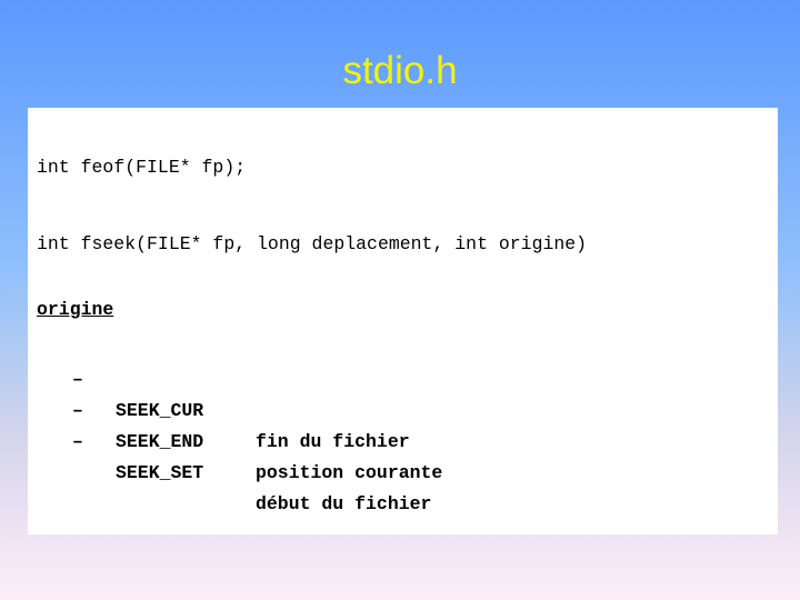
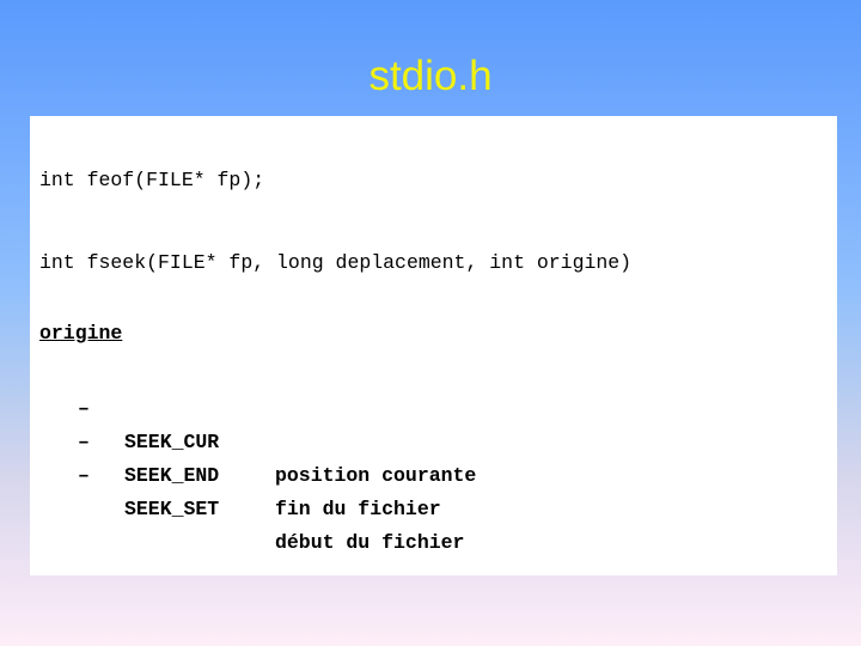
  stdio.h
  int feof(FILE* fp);
  int fseek(FILE* fp, long deplacement, int origine)
  origine
  –
  SEEK_CUR
- fin du fichier
+ position courante
  –
  SEEK_END
- position courante
+ fin du fichier
  –
  SEEK_SET
  début du fichier
